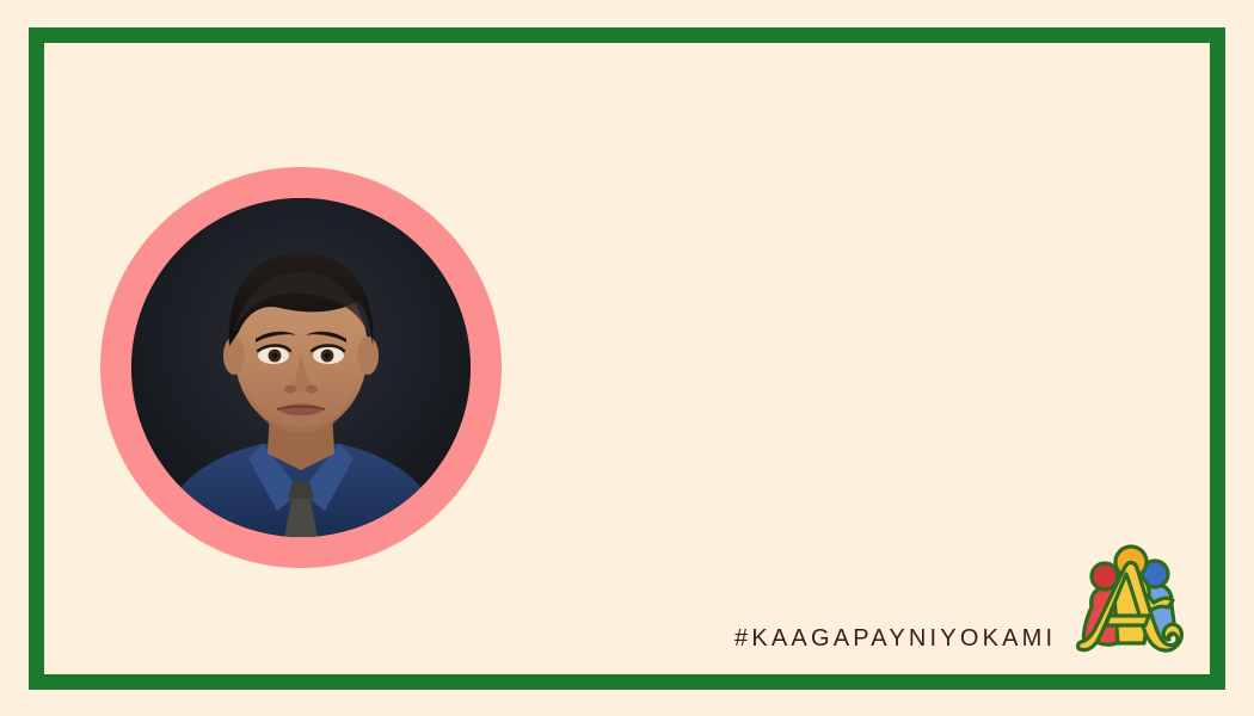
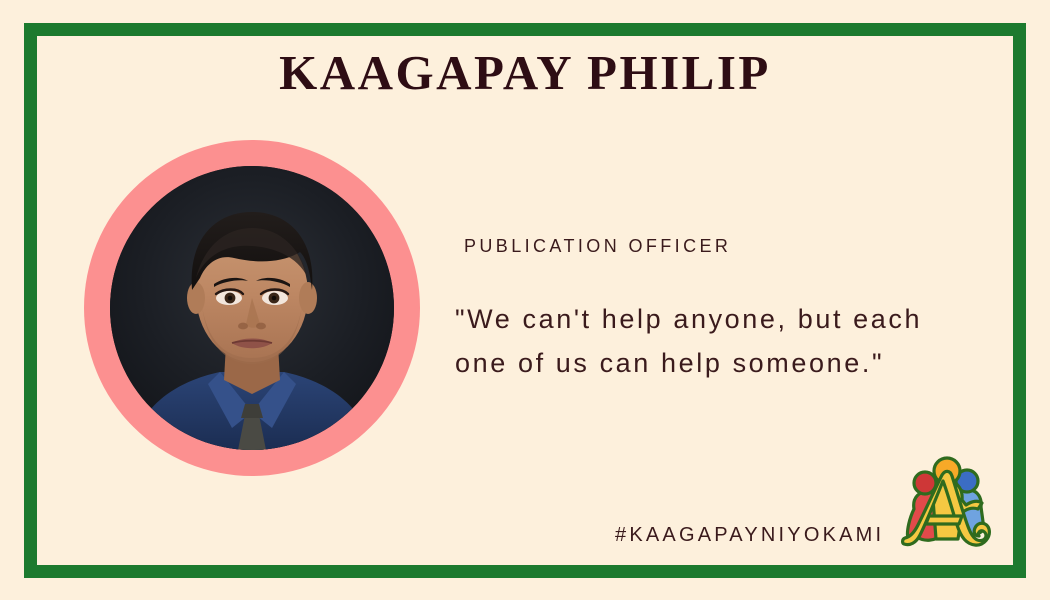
+ KAAGAPAY PHILIP
+ PUBLICATION OFFICER
+ "We can't help anyone, but each one of us can help someone."
  #KAAGAPAYNIYOKAMI
